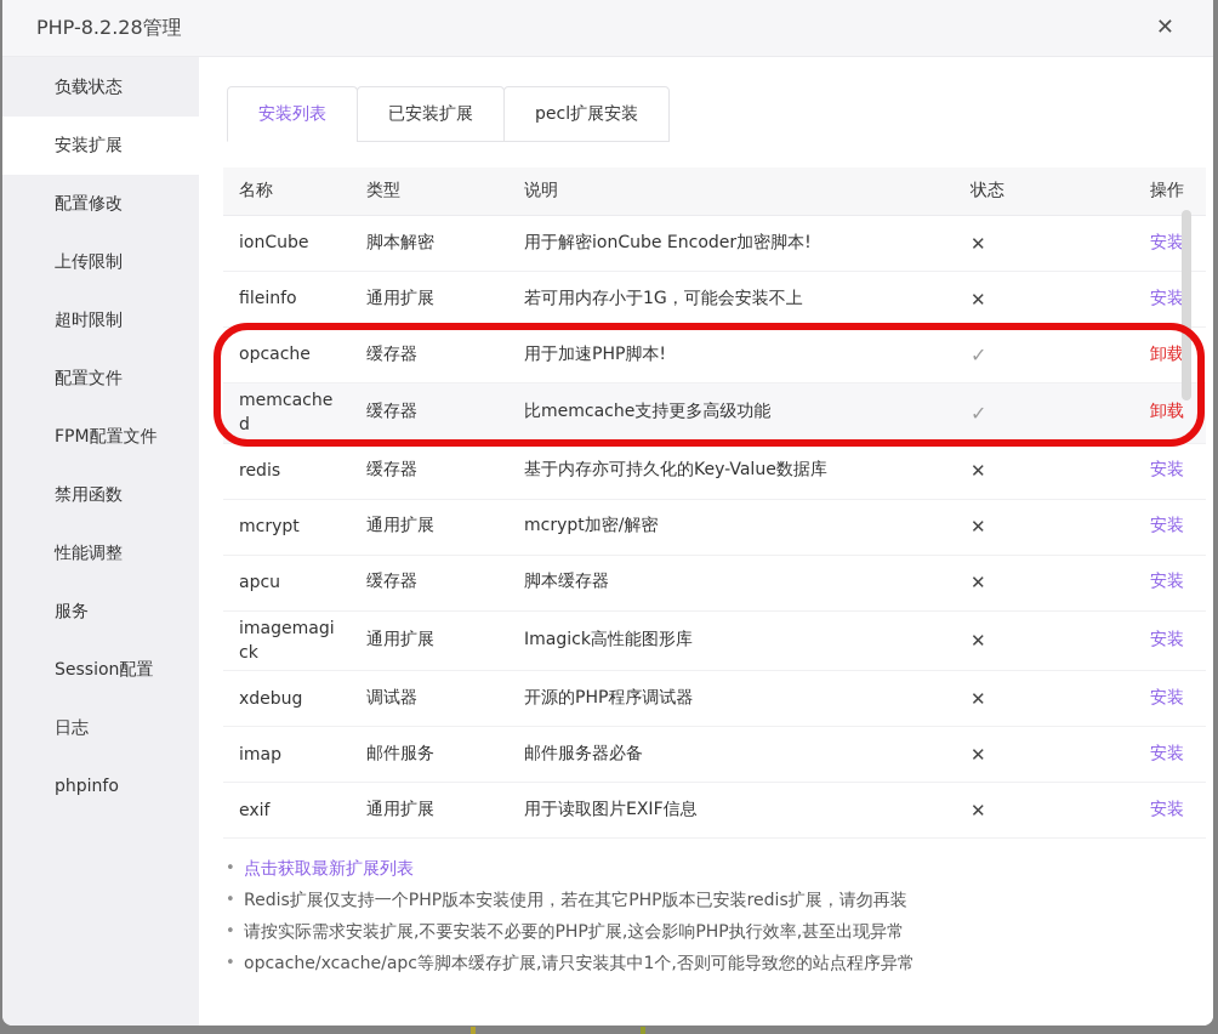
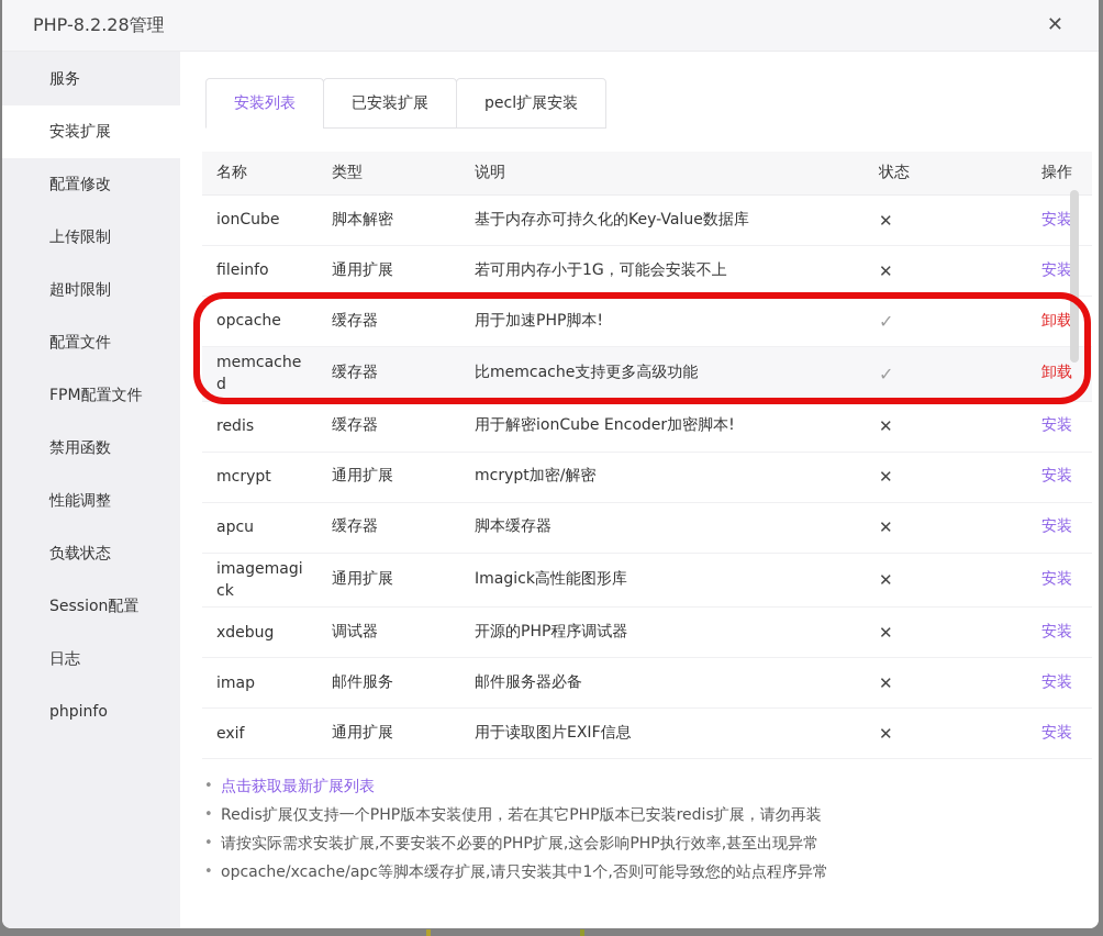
  PHP-8.2.28管理
  ✕
- 负载状态
+ 服务
  安装扩展
  配置修改
  上传限制
  超时限制
  配置文件
  FPM配置文件
  禁用函数
  性能调整
- 服务
+ 负载状态
  Session配置
  日志
  phpinfo
  安装列表
  已安装扩展
  pecl扩展安装
  名称
  类型
  说明
  状态
  操作
  ionCube
  脚本解密
- 用于解密ionCube Encoder加密脚本!
+ 基于内存亦可持久化的Key-Value数据库
  ✕
  安装
  fileinfo
  通用扩展
  若可用内存小于1G，可能会安装不上
  ✕
  安装
  opcache
  缓存器
  用于加速PHP脚本!
  ✓
  卸载
  memcached
  缓存器
  比memcache支持更多高级功能
  ✓
  卸载
  redis
  缓存器
- 基于内存亦可持久化的Key-Value数据库
+ 用于解密ionCube Encoder加密脚本!
  ✕
  安装
  mcrypt
  通用扩展
  mcrypt加密/解密
  ✕
  安装
  apcu
  缓存器
  脚本缓存器
  ✕
  安装
  imagemagick
  通用扩展
  Imagick高性能图形库
  ✕
  安装
  xdebug
  调试器
  开源的PHP程序调试器
  ✕
  安装
  imap
  邮件服务
  邮件服务器必备
  ✕
  安装
  exif
  通用扩展
  用于读取图片EXIF信息
  ✕
  安装
  点击获取最新扩展列表
  Redis扩展仅支持一个PHP版本安装使用，若在其它PHP版本已安装redis扩展，请勿再装
  请按实际需求安装扩展,不要安装不必要的PHP扩展,这会影响PHP执行效率,甚至出现异常
  opcache/xcache/apc等脚本缓存扩展,请只安装其中1个,否则可能导致您的站点程序异常
